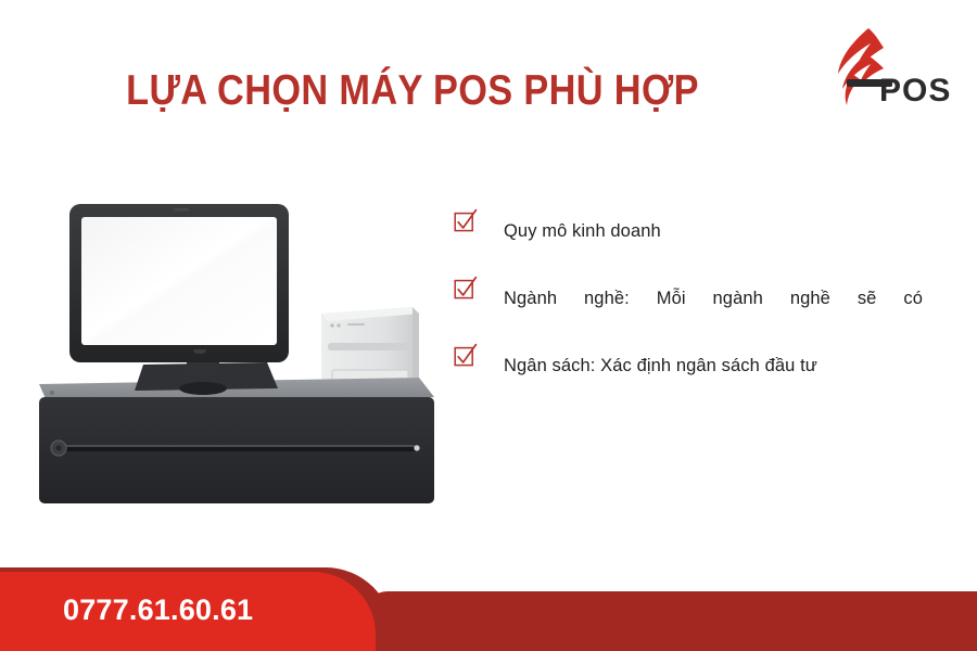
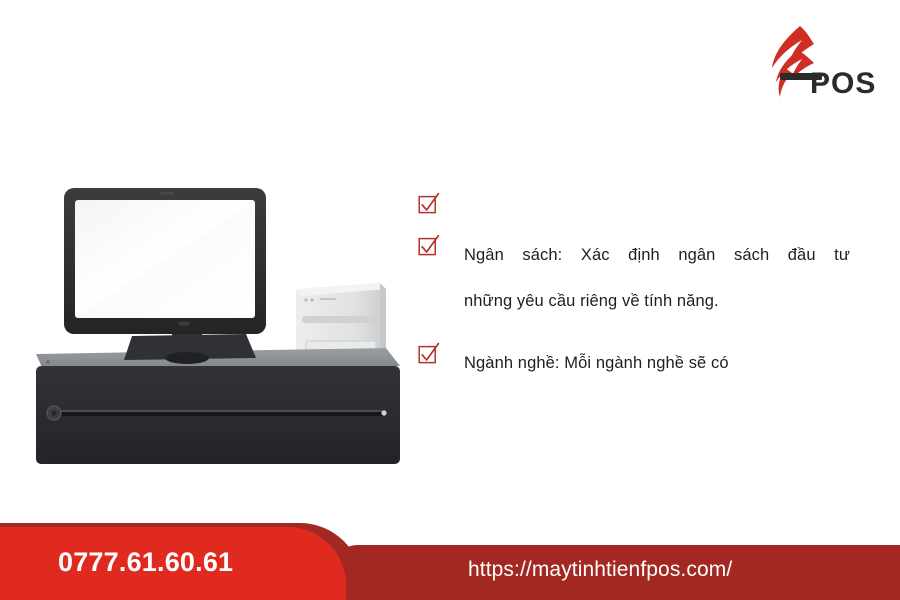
  POS
- LỰA CHỌN MÁY POS PHÙ HỢP
- Quy mô kinh doanh
- Ngành nghề: Mỗi ngành nghề sẽ có
+ Ngân sách: Xác định ngân sách đầu tư
+ những yêu cầu riêng về tính năng.
- Ngân sách: Xác định ngân sách đầu tư
+ Ngành nghề: Mỗi ngành nghề sẽ có
  0777.61.60.61
+ https://maytinhtienfpos.com/
